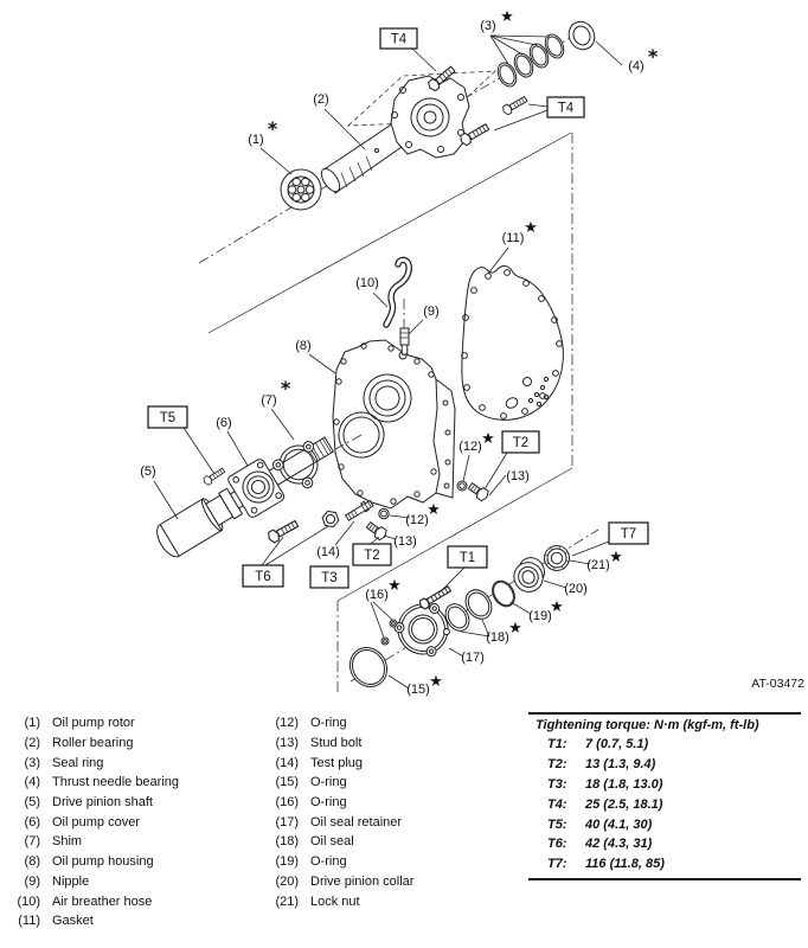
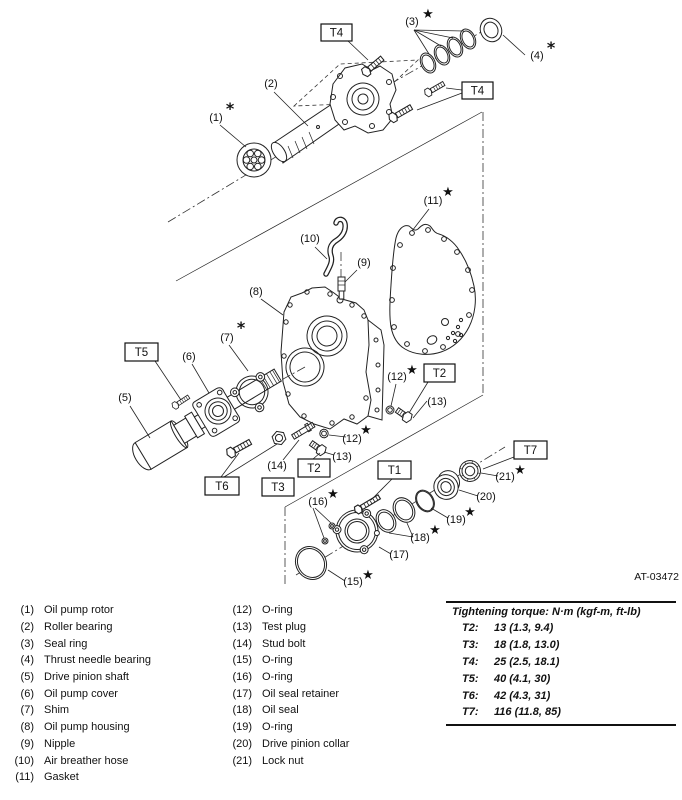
  T4
  T4
  T5
  T6
  T3
  T2
  T2
  T1
  T7
  (1)
  *
  (2)
  (3)
  ★
  (4)
  *
  (5)
  (6)
  (7)
  *
  (8)
  (9)
  (10)
  (11)
  ★
  (12)
  ★
  (13)
  (12)
  ★
  (13)
  (14)
  (15)
  ★
  (16)
  ★
  (17)
  (18)
  ★
  (19)
  ★
  (20)
  (21)
  ★
  AT-03472
  (1)
  Oil pump rotor
  (2)
  Roller bearing
  (3)
  Seal ring
  (4)
  Thrust needle bearing
  (5)
  Drive pinion shaft
  (6)
  Oil pump cover
  (7)
  Shim
  (8)
  Oil pump housing
  (9)
  Nipple
  (10)
  Air breather hose
  (11)
  Gasket
  (12)
  O-ring
  (13)
- Stud bolt
+ Test plug
  (14)
- Test plug
+ Stud bolt
  (15)
  O-ring
  (16)
  O-ring
  (17)
  Oil seal retainer
  (18)
  Oil seal
  (19)
  O-ring
  (20)
  Drive pinion collar
  (21)
  Lock nut
  Tightening torque: N·m (kgf-m, ft-lb)
- T1:
- 7 (0.7, 5.1)
  T2:
  13 (1.3, 9.4)
  T3:
  18 (1.8, 13.0)
  T4:
  25 (2.5, 18.1)
  T5:
  40 (4.1, 30)
  T6:
  42 (4.3, 31)
  T7:
  116 (11.8, 85)
